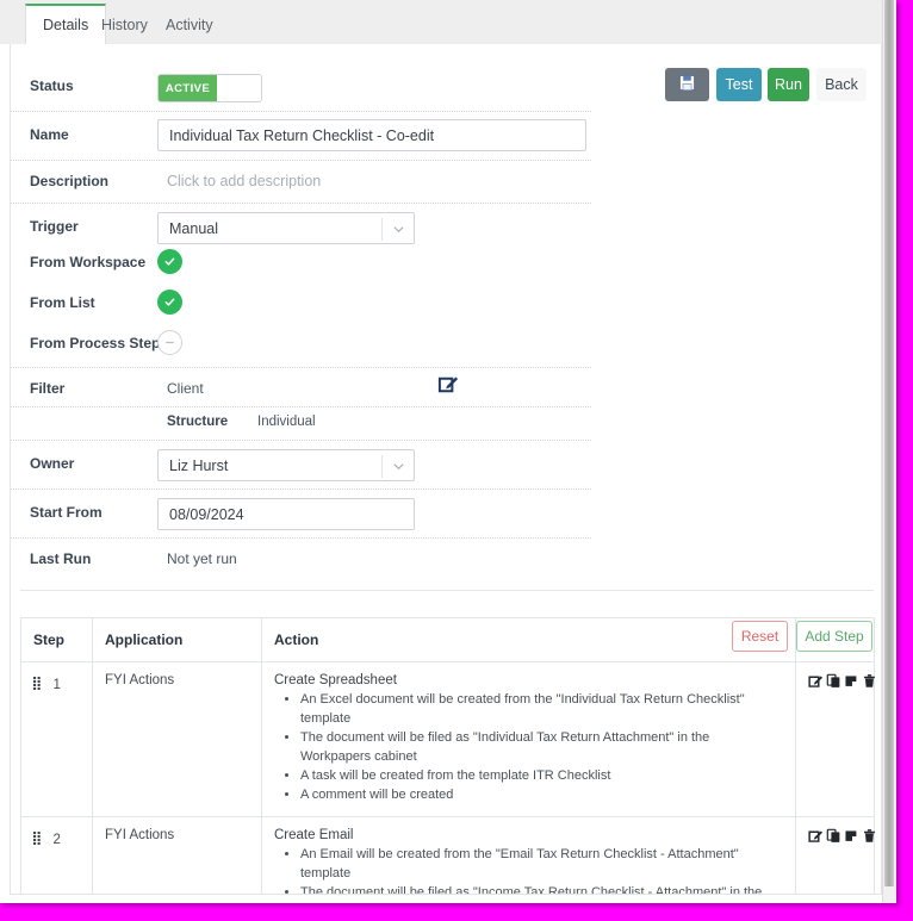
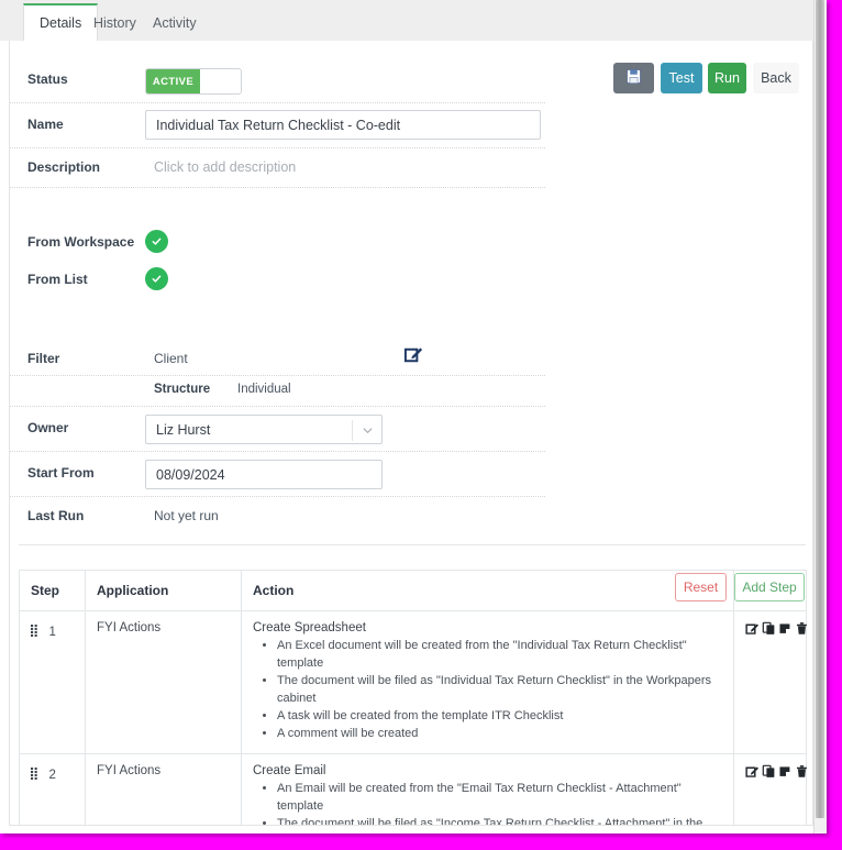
  Details
  History
  Activity
  Status
  ACTIVE
  Name
  Individual Tax Return Checklist - Co-edit
  Description
  Click to add description
- Trigger
- Manual
  From Workspace
  From List
- From Process Step
  Filter
  Client
  Structure
  Individual
  Owner
  Liz Hurst
  Start From
  08/09/2024
  Last Run
  Not yet run
  Test
  Run
  Back
  Reset
  Add Step
  Step	Application	Action
- 1	FYI Actions	Create Spreadsheet An Excel document will be created from the "Individual Tax Return Checklist" template The document will be filed as "Individual Tax Return Attachment" in the Workpapers cabinet A task will be created from the template ITR Checklist A comment will be created
+ 1	FYI Actions	Create Spreadsheet An Excel document will be created from the "Individual Tax Return Checklist" template The document will be filed as "Individual Tax Return Checklist" in the Workpapers cabinet A task will be created from the template ITR Checklist A comment will be created
  2	FYI Actions	Create Email An Email will be created from the "Email Tax Return Checklist - Attachment" template The document will be filed as "Income Tax Return Checklist - Attachment" in the
